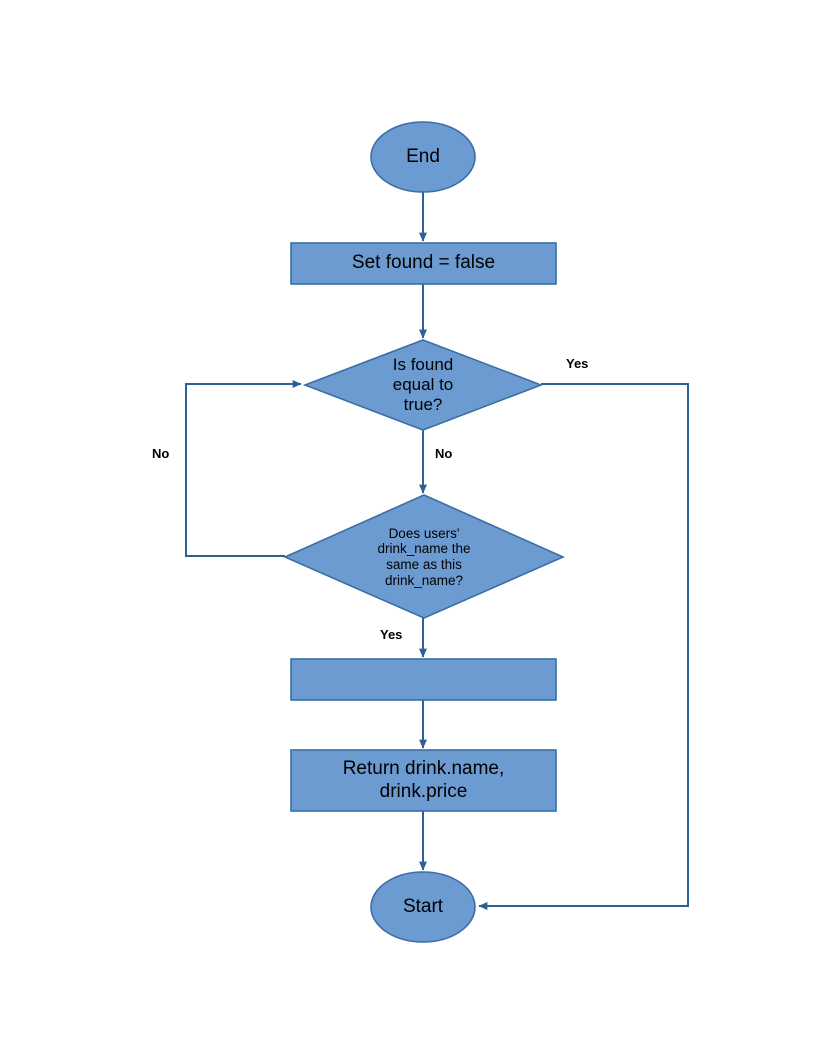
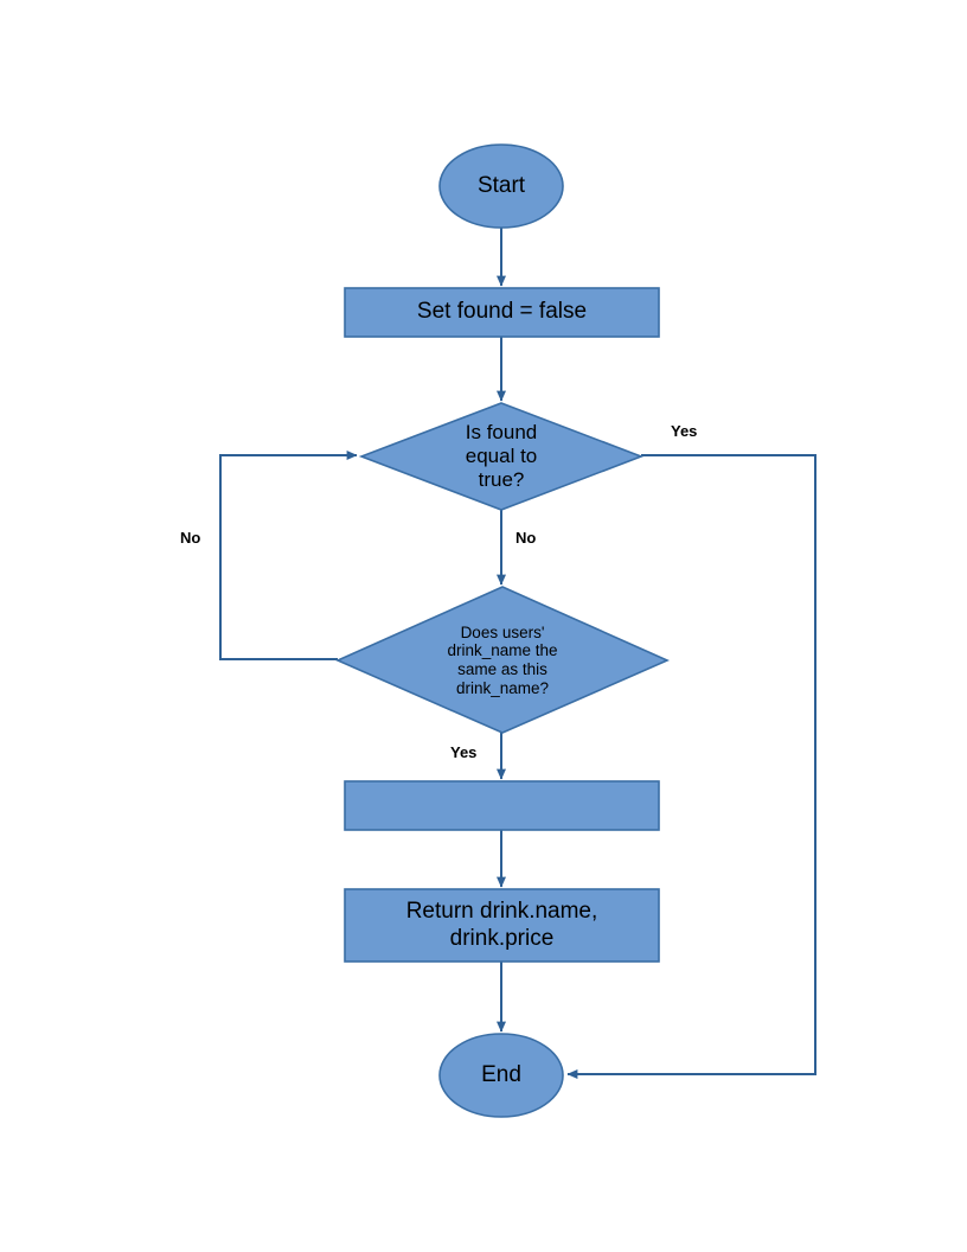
- End
+ Start
  Set found = false
  Is found
  equal to
  true?
  Does users'
  drink_name the
  same as this
  drink_name?
  Return drink.name,
  drink.price
- Start
+ End
  Yes
  No
  No
  Yes
